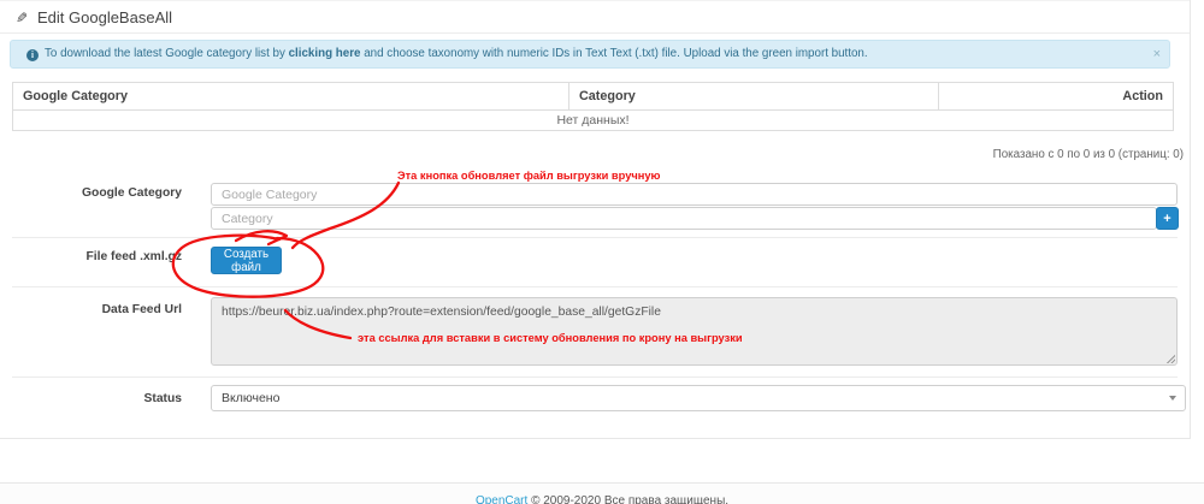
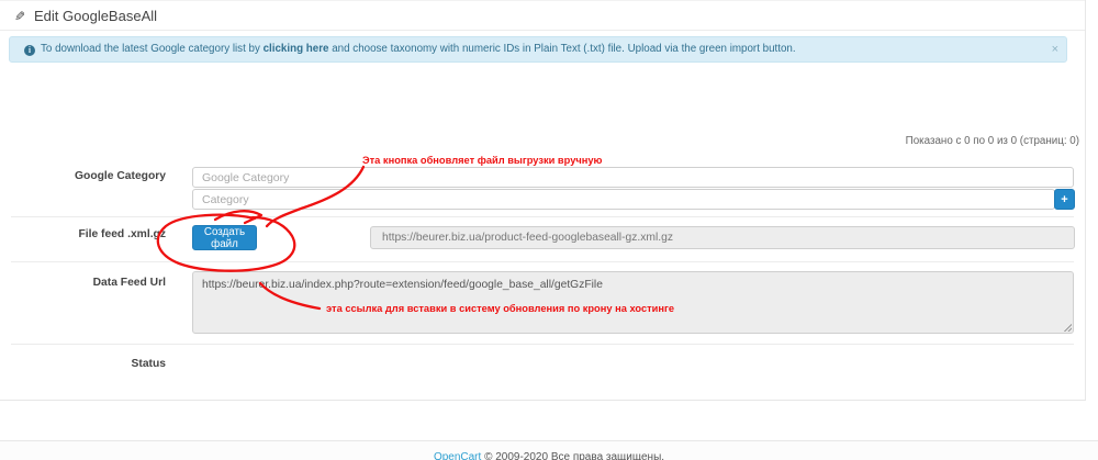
  Edit GoogleBaseAll
- i To download the latest Google category list by clicking here and choose taxonomy with numeric IDs in Text Text (.txt) file. Upload via the green import button.
+ i To download the latest Google category list by clicking here and choose taxonomy with numeric IDs in Plain Text (.txt) file. Upload via the green import button.
  ×
- Google Category	Category	Action
- Нет данных!
  Показано с 0 по 0 из 0 (страниц: 0)
  Google Category
  Google Category
  Category
  +
  File feed .xml.gz
  Создать файл
+ https://beurer.biz.ua/product-feed-googlebaseall-gz.xml.gz
  Data Feed Url
  https://beurr.biz.ua/index.php?route=extension/feed/google_base_all/getGzFile
  Status
- Включено
  OpenCart © 2009-2020 Все права защищены.
  Эта кнопка обновляет файл выгрузки вручную
- эта ссылка для вставки в систему обновления по крону на выгрузки
+ эта ссылка для вставки в систему обновления по крону на хостинге
